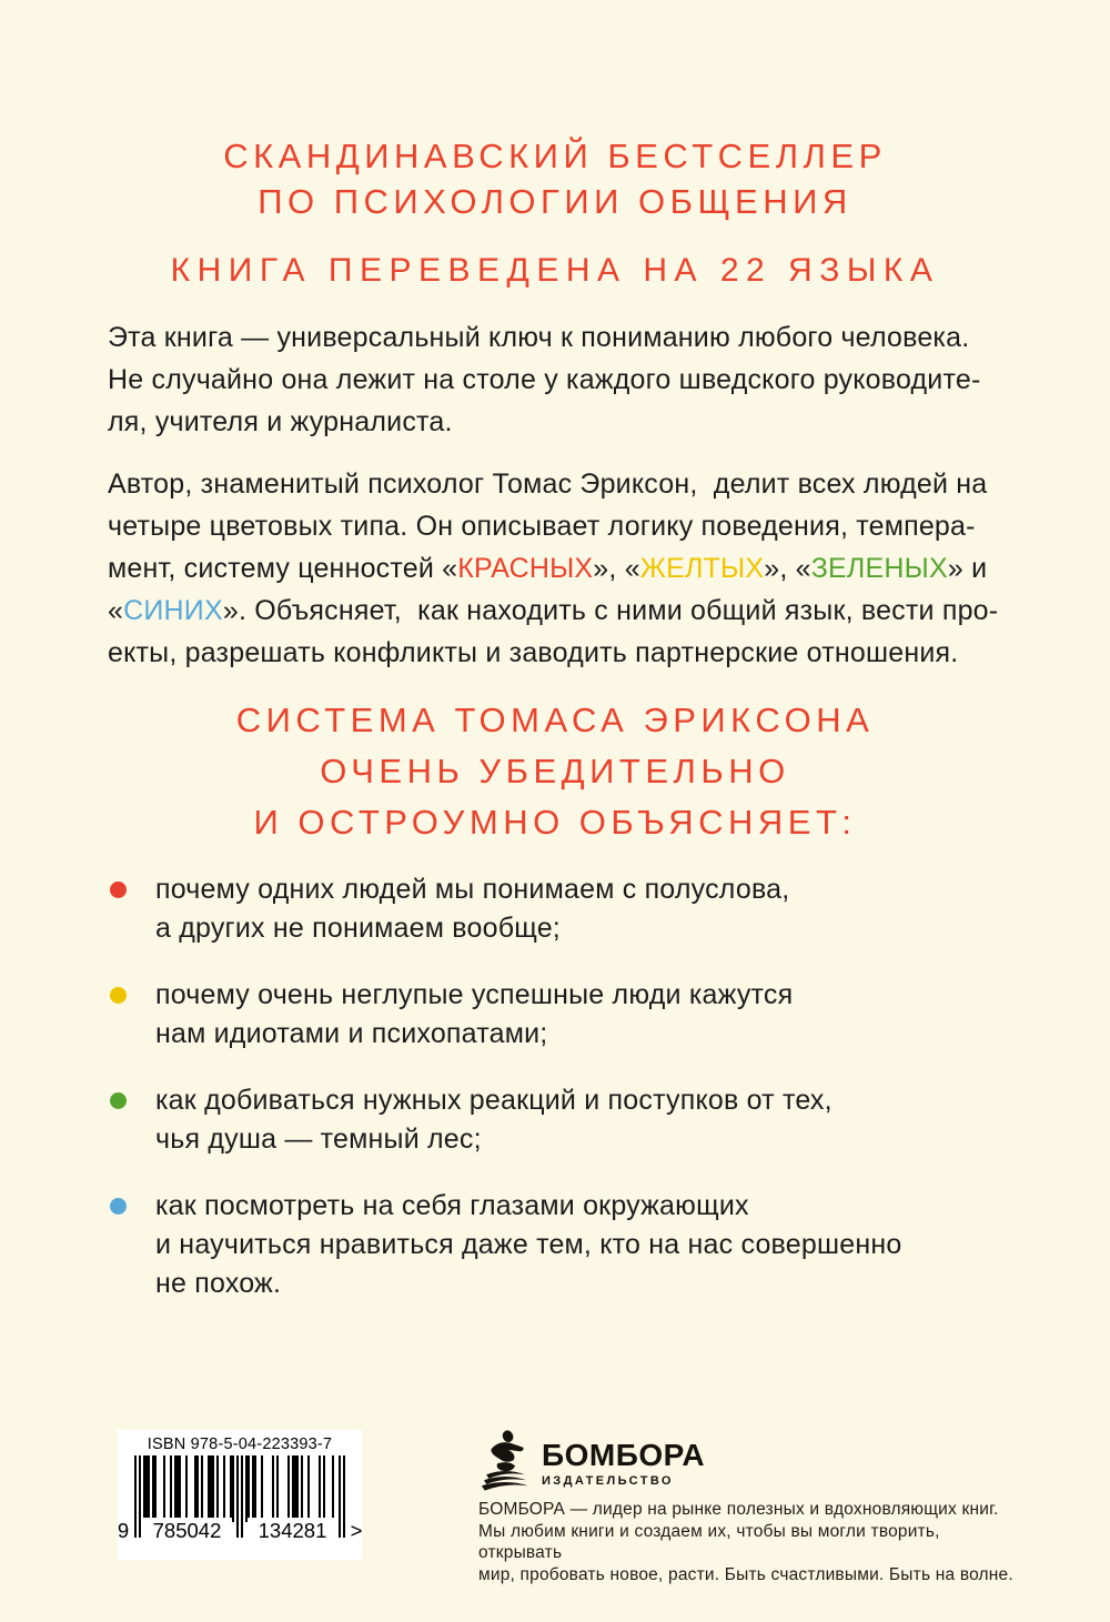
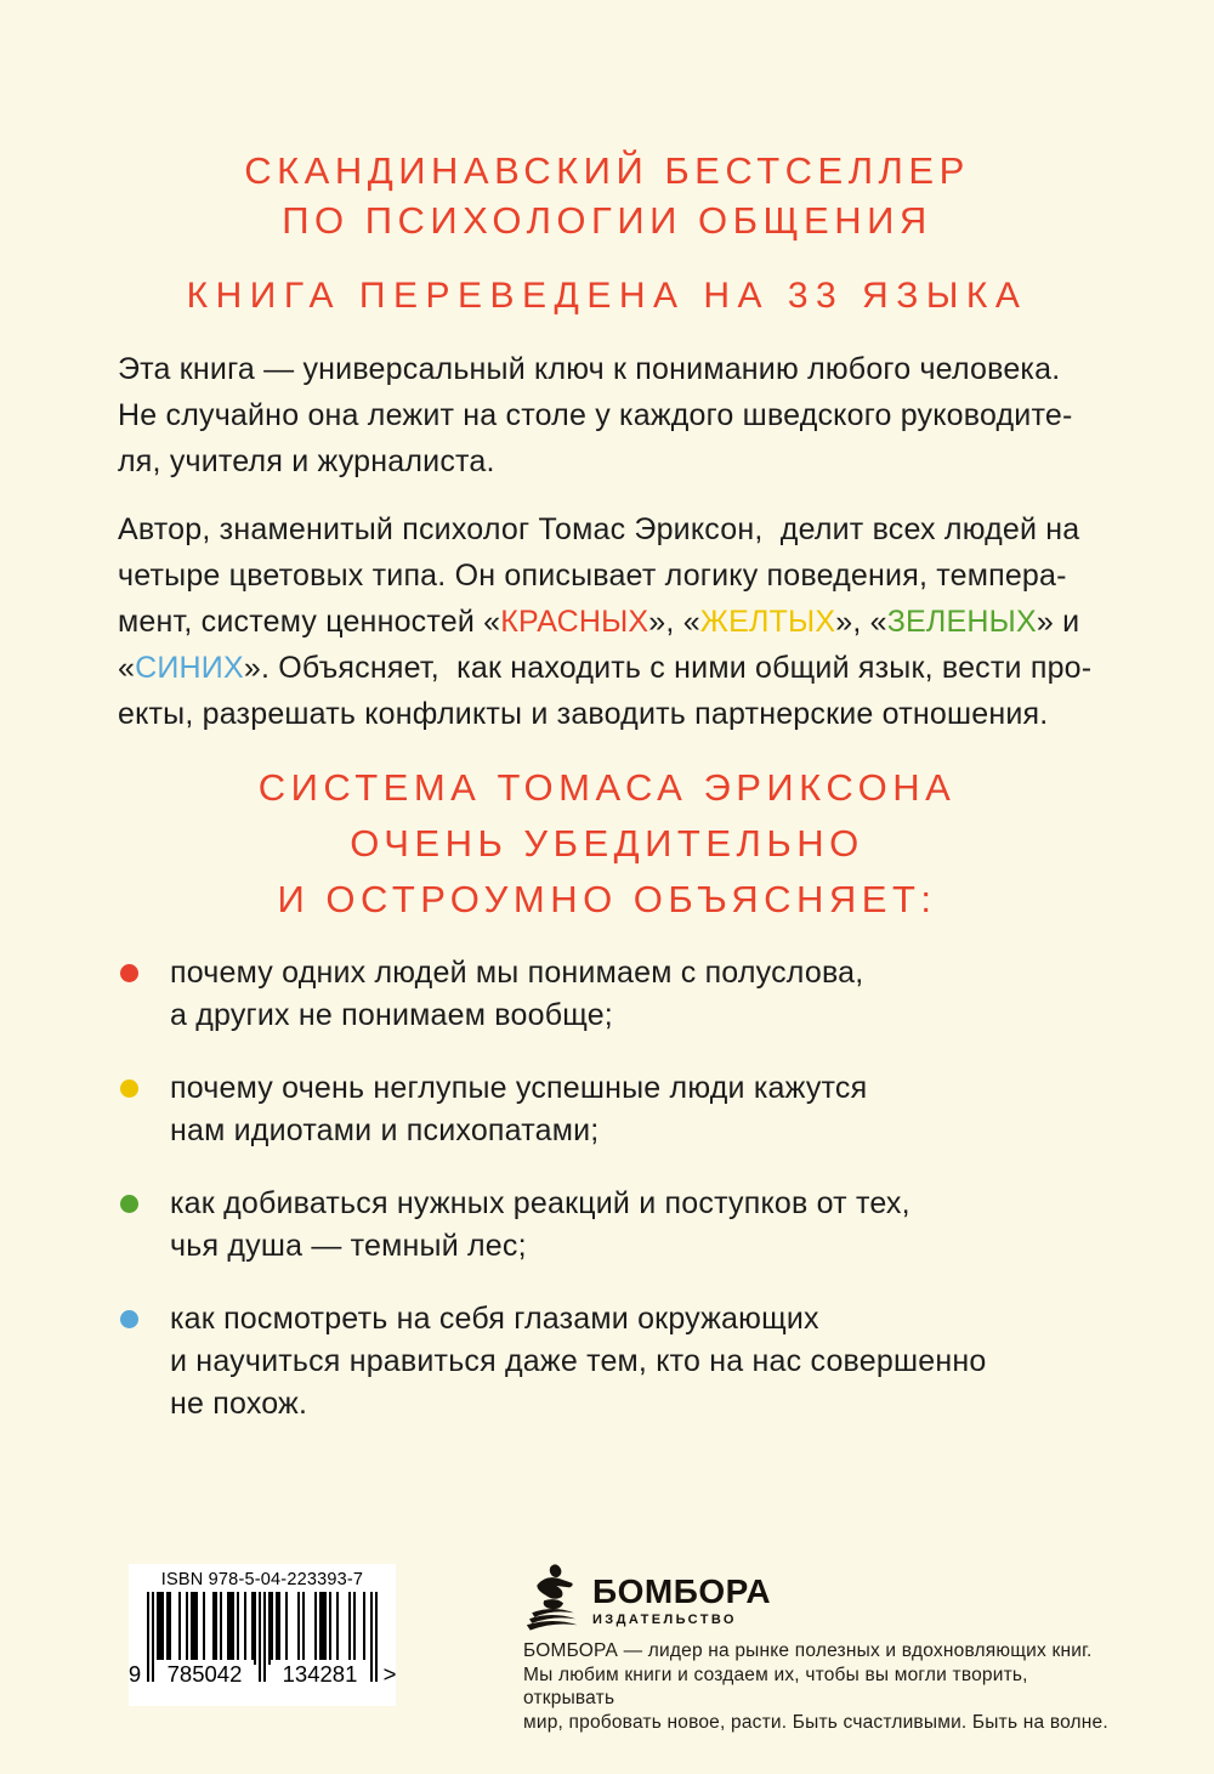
  СКАНДИНАВСКИЙ БЕСТСЕЛЛЕР
  ПО ПСИХОЛОГИИ ОБЩЕНИЯ
- КНИГА ПЕРЕВЕДЕНА НА 22 ЯЗЫКА
+ КНИГА ПЕРЕВЕДЕНА НА 33 ЯЗЫКА
  Эта книга — универсальный ключ к пониманию любого человека.
  Не случайно она лежит на столе у каждого шведского руководите-
  ля, учителя и журналиста.
  Автор, знаменитый психолог Томас Эриксон, делит всех людей на
  четыре цветовых типа. Он описывает логику поведения, темпера-
  мент, систему ценностей «КРАСНЫХ», «ЖЕЛТЫХ», «ЗЕЛЕНЫХ» и
  «СИНИХ». Объясняет, как находить с ними общий язык, вести про-
  екты, разрешать конфликты и заводить партнерские отношения.
  СИСТЕМА ТОМАСА ЭРИКСОНА
  ОЧЕНЬ УБЕДИТЕЛЬНО
  И ОСТРОУМНО ОБЪЯСНЯЕТ:
  почему одних людей мы понимаем с полуслова,
  а других не понимаем вообще;
  почему очень неглупые успешные люди кажутся
  нам идиотами и психопатами;
  как добиваться нужных реакций и поступков от тех,
  чья душа — темный лес;
  как посмотреть на себя глазами окружающих
  и научиться нравиться даже тем, кто на нас совершенно
  не похож.
  ISBN 978-5-04-223393-7
  9
  785042
  134281
  >
  БОМБОРА
  ИЗДАТЕЛЬСТВО
  БОМБОРА — лидер на рынке полезных и вдохновляющих книг.
  Мы любим книги и создаем их, чтобы вы могли творить, открывать
  мир, пробовать новое, расти. Быть счастливыми. Быть на волне.
